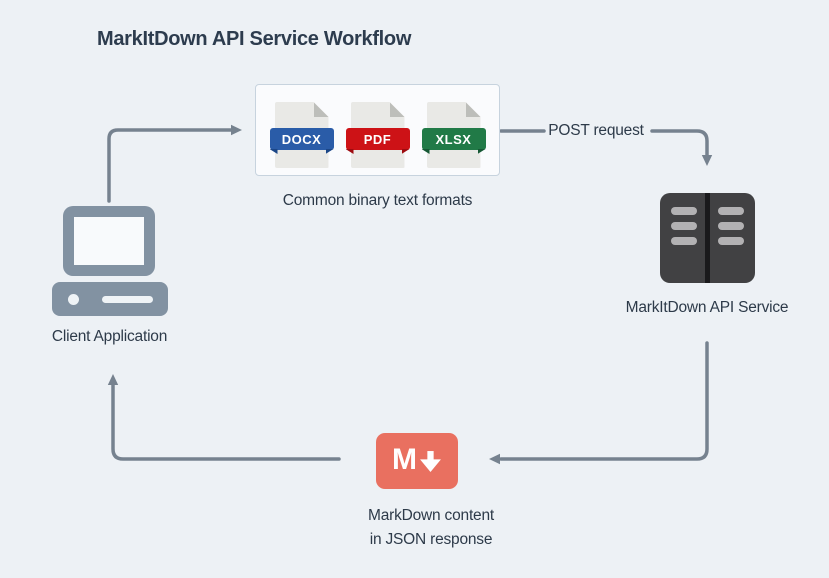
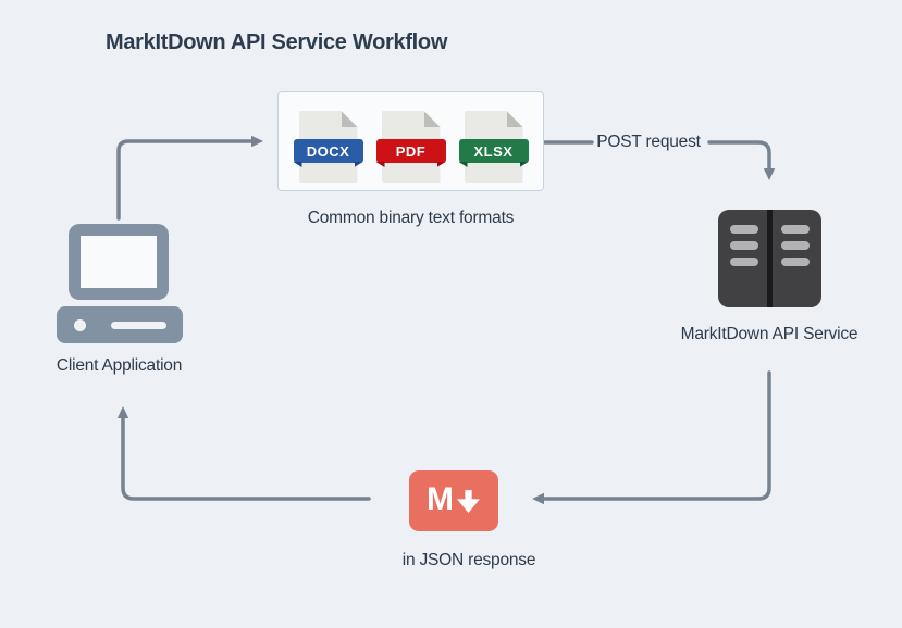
  MarkItDown API Service Workflow
  DOCX
  PDF
  XLSX
  Common binary text formats
  POST request
  MarkItDown API Service
  Client Application
  M
- MarkDown content
  in JSON response
